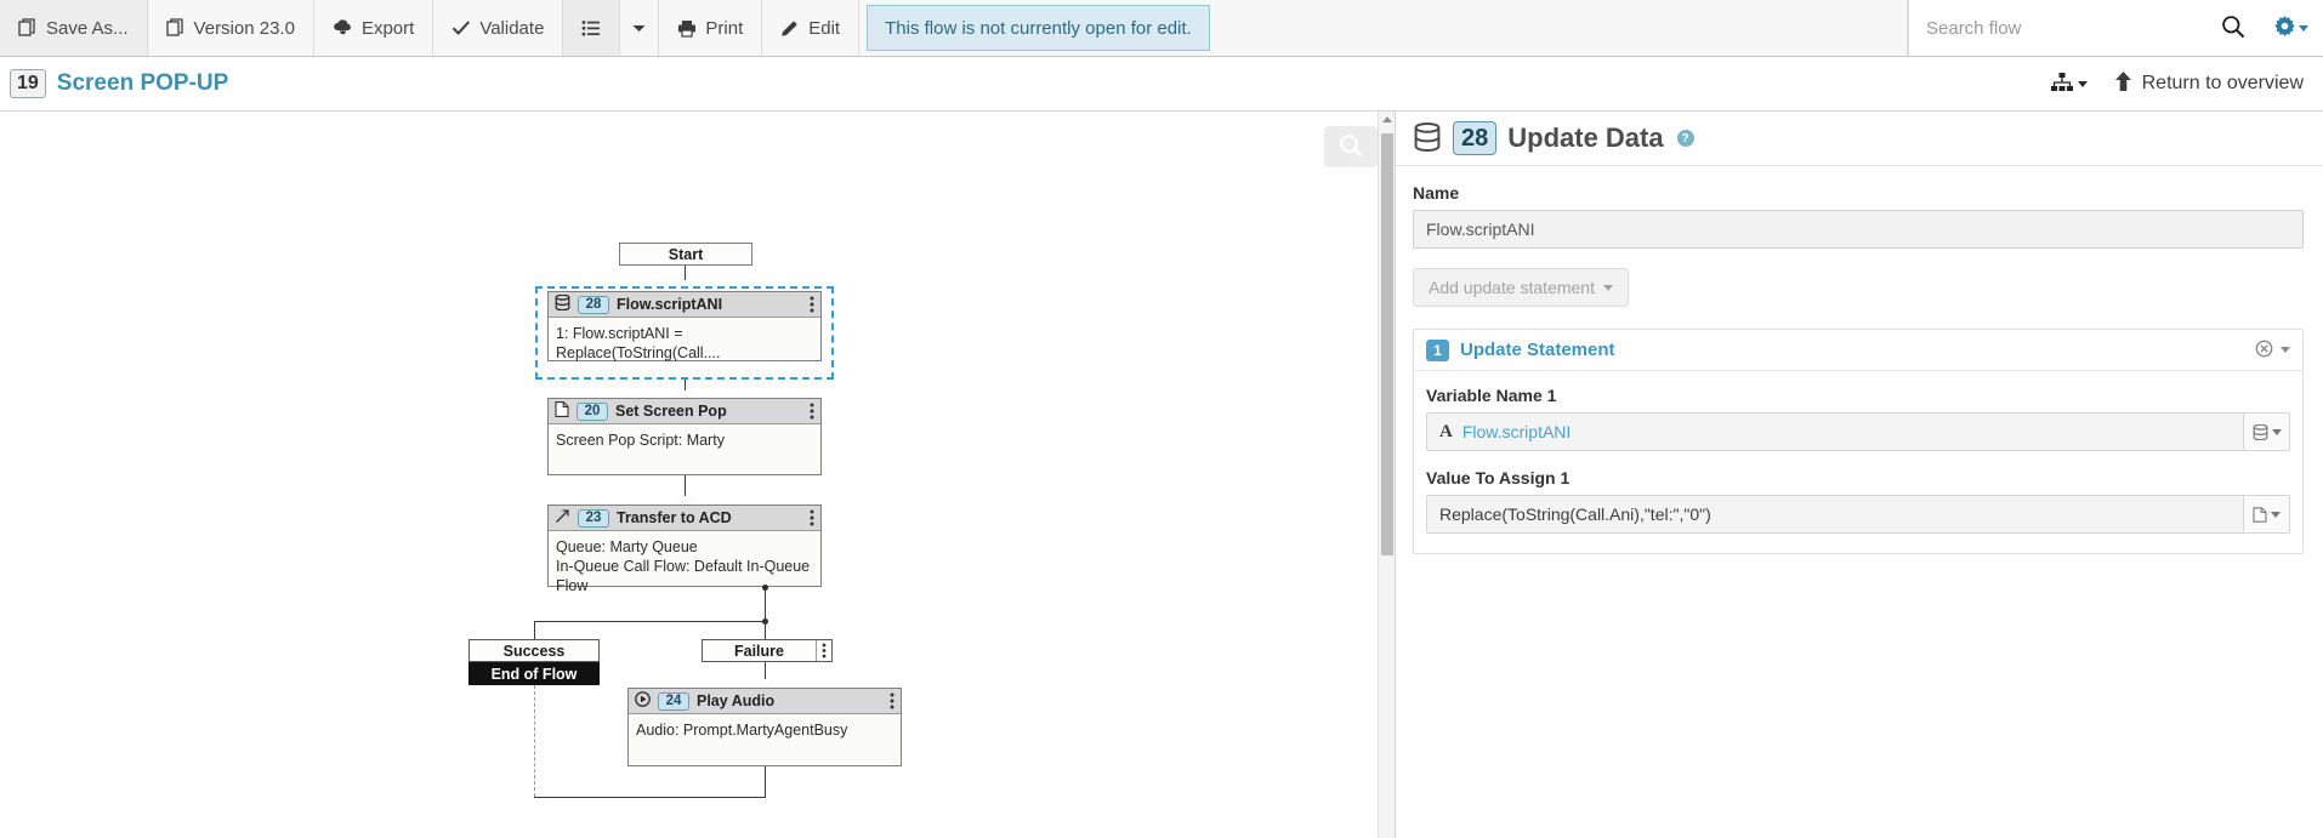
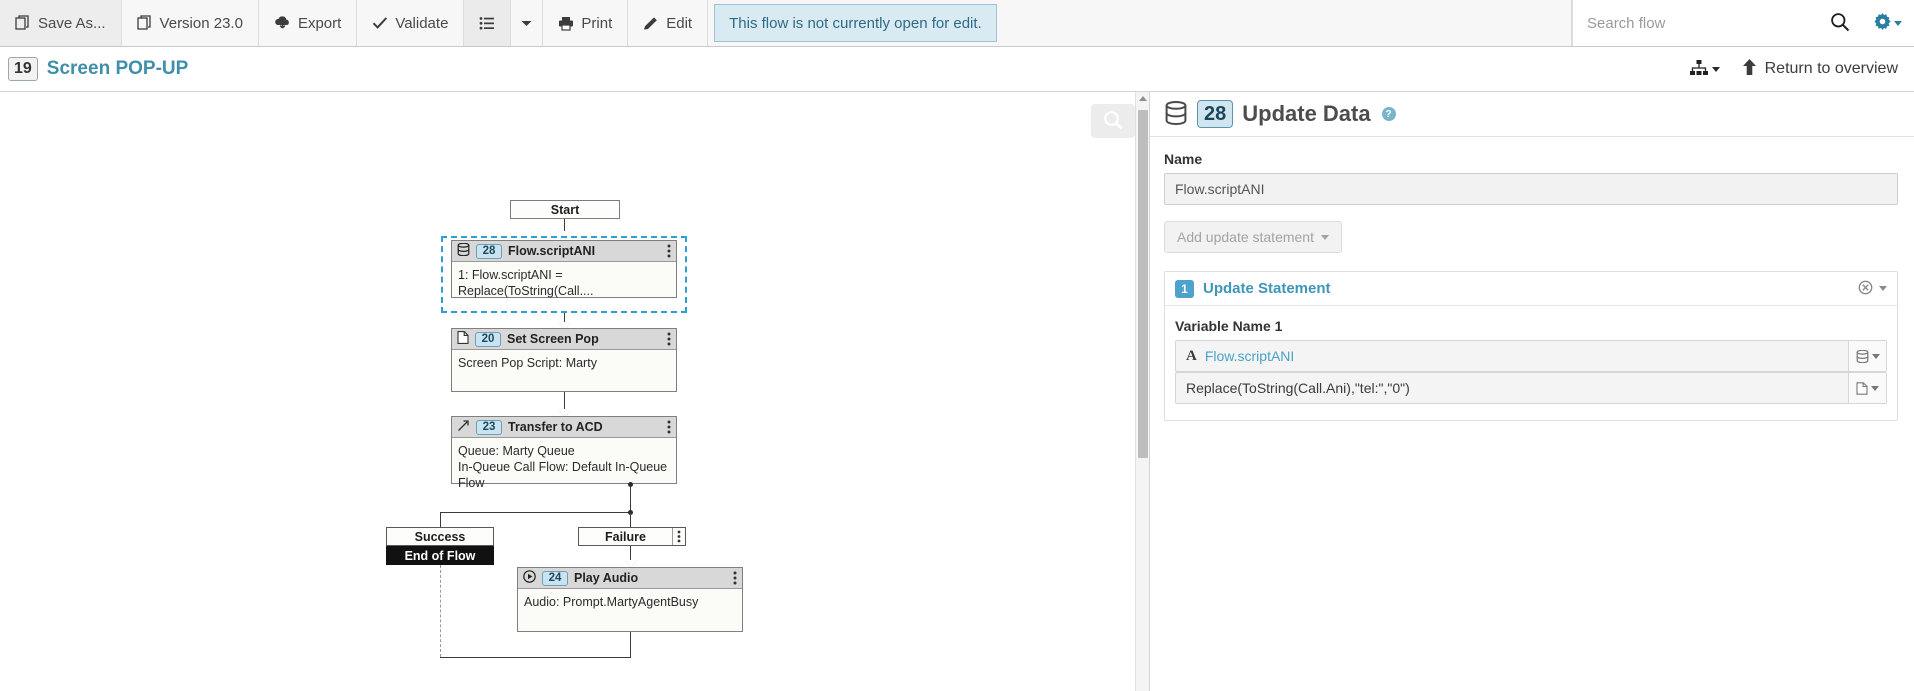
  Save As...
  Version 23.0
  Export
  Validate
  Print
  Edit
  This flow is not currently open for edit.
  Search flow
  19
  Screen POP-UP
  Return to overview
  Start
  28
  Flow.scriptANI
  1: Flow.scriptANI = Replace(ToString(Call....
  20
  Set Screen Pop
  Screen Pop Script: Marty
  23
  Transfer to ACD
  Queue: Marty Queue
  In-Queue Call Flow: Default In-Queue Flow
  Success
  End of Flow
  Failure
  24
  Play Audio
  Audio: Prompt.MartyAgentBusy
  28
  Update Data
  ?
  Name
  Flow.scriptANI
  Add update statement
  1
  Update Statement
  Variable Name 1
  A
  Flow.scriptANI
- Value To Assign 1
  Replace(ToString(Call.Ani),"tel:","0")
